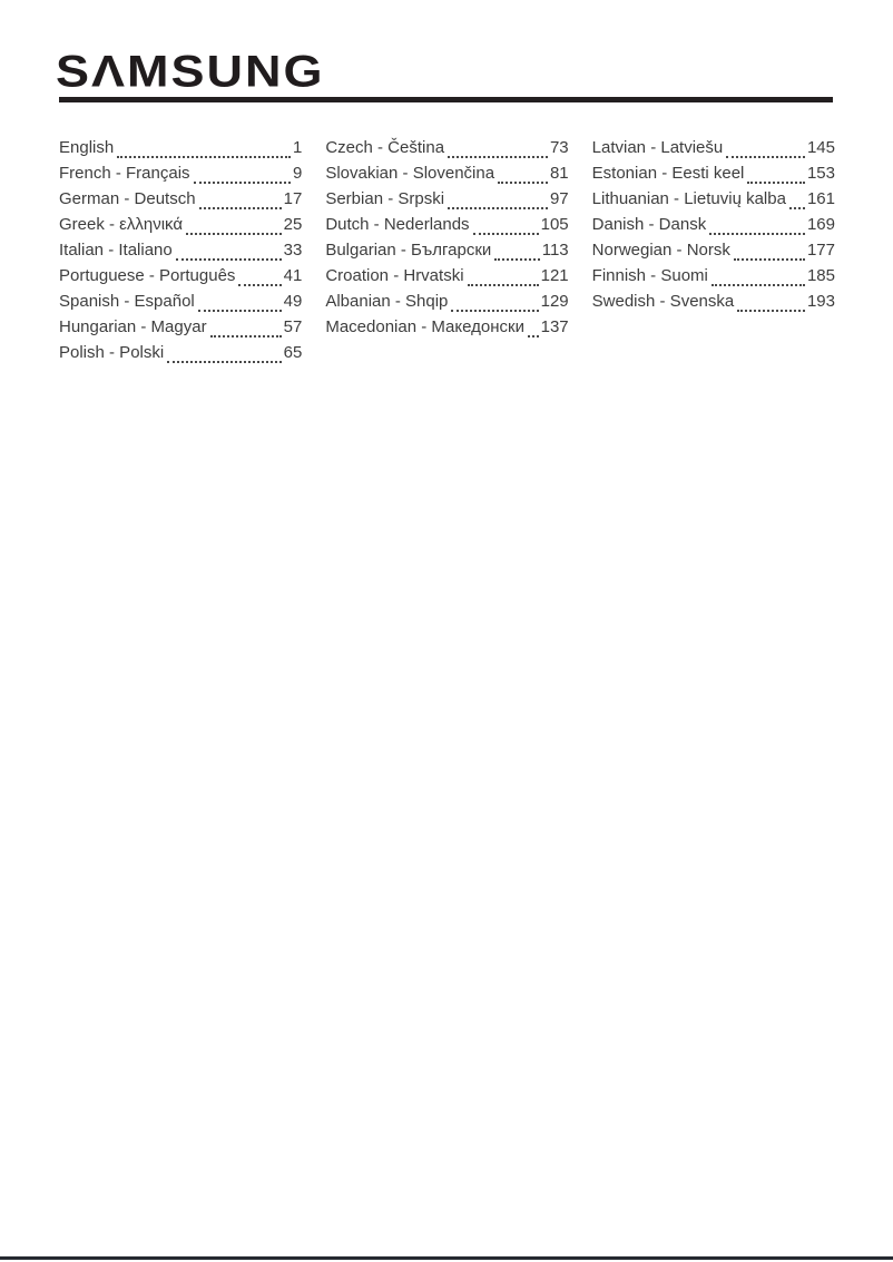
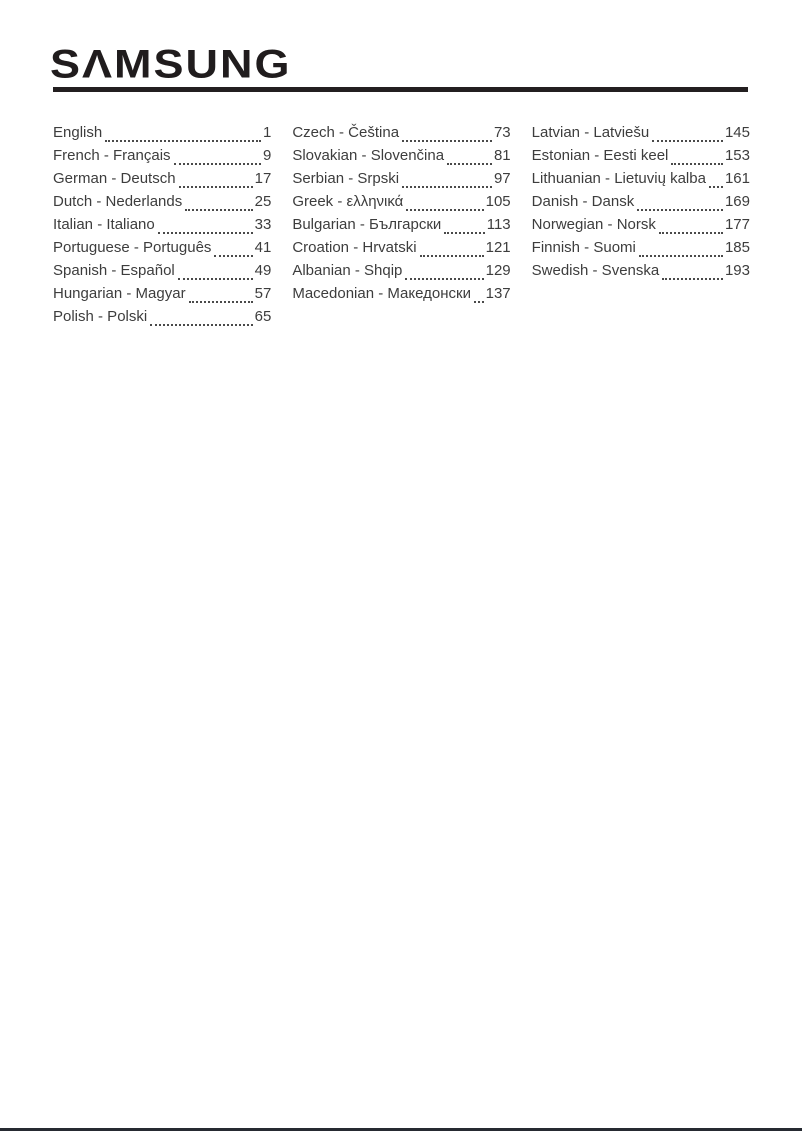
  SΛMSUNG
  English
  1
  French - Français
  9
  German - Deutsch
  17
- Greek - ελληνικά
+ Dutch - Nederlands
  25
  Italian - Italiano
  33
  Portuguese - Português
  41
  Spanish - Español
  49
  Hungarian - Magyar
  57
  Polish - Polski
  65
  Czech - Čeština
  73
  Slovakian - Slovenčina
  81
  Serbian - Srpski
  97
- Dutch - Nederlands
+ Greek - ελληνικά
  105
  Bulgarian - Български
  113
  Croation - Hrvatski
  121
  Albanian - Shqip
  129
  Macedonian - Македонски
  137
  Latvian - Latviešu
  145
  Estonian - Eesti keel
  153
  Lithuanian - Lietuvių kalba
  161
  Danish - Dansk
  169
  Norwegian - Norsk
  177
  Finnish - Suomi
  185
  Swedish - Svenska
  193
